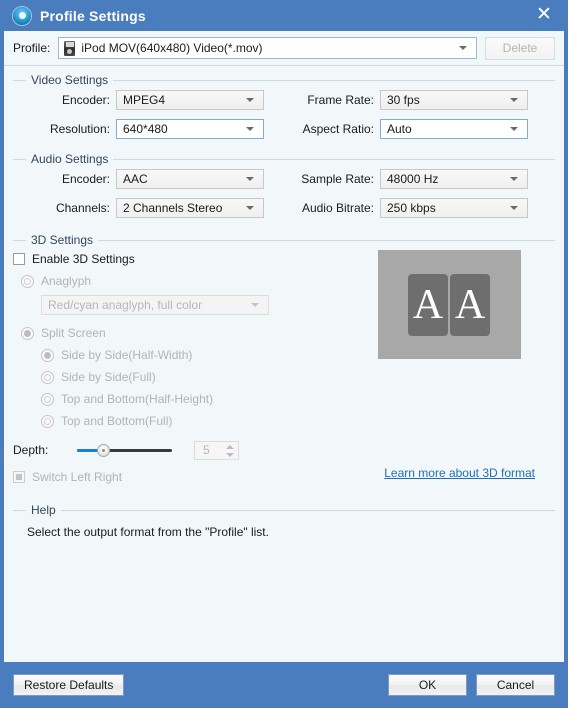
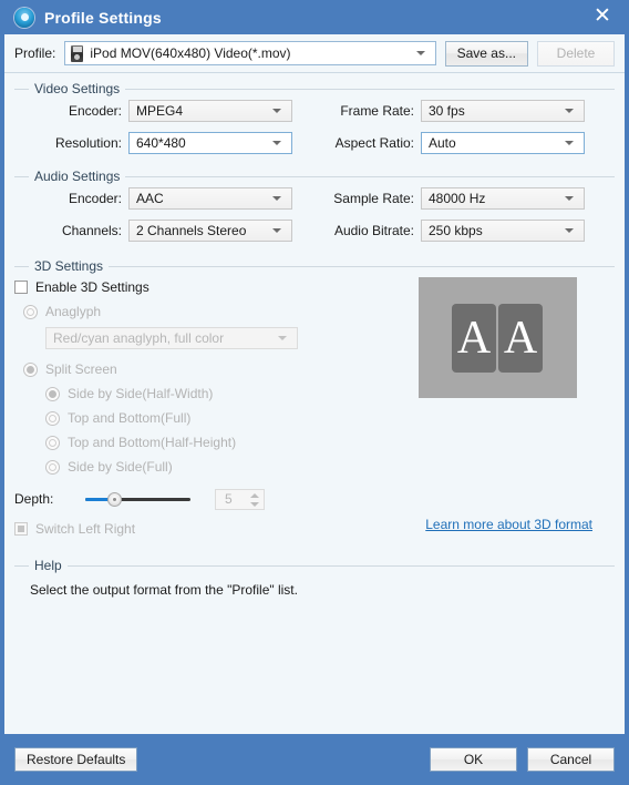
  Profile Settings
  ✕
  Profile:
  iPod MOV(640x480) Video(*.mov)
+ Save as...
  Delete
  Video Settings
  Encoder:
  MPEG4
  Frame Rate:
  30 fps
  Resolution:
  640*480
  Aspect Ratio:
  Auto
  Audio Settings
  Encoder:
  AAC
  Sample Rate:
  48000 Hz
  Channels:
  2 Channels Stereo
  Audio Bitrate:
  250 kbps
  3D Settings
  Enable 3D Settings
  Anaglyph
  Red/cyan anaglyph, full color
  Split Screen
  Side by Side(Half-Width)
- Side by Side(Full)
+ Top and Bottom(Full)
  Top and Bottom(Half-Height)
- Top and Bottom(Full)
+ Side by Side(Full)
  Depth:
  5
  Switch Left Right
  A
  A
  Learn more about 3D format
  Help
  Select the output format from the "Profile" list.
  Restore Defaults
  OK
  Cancel
